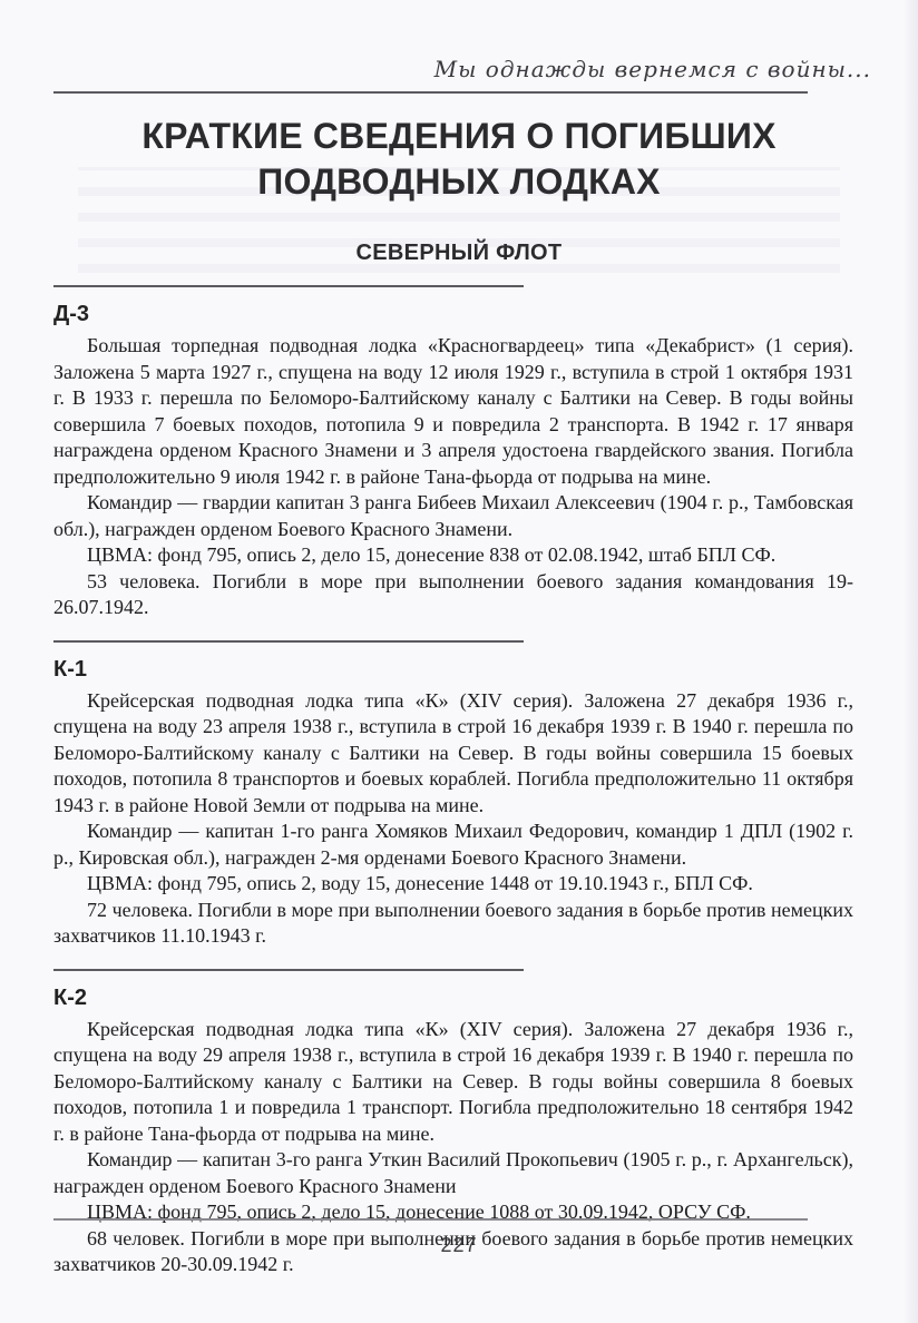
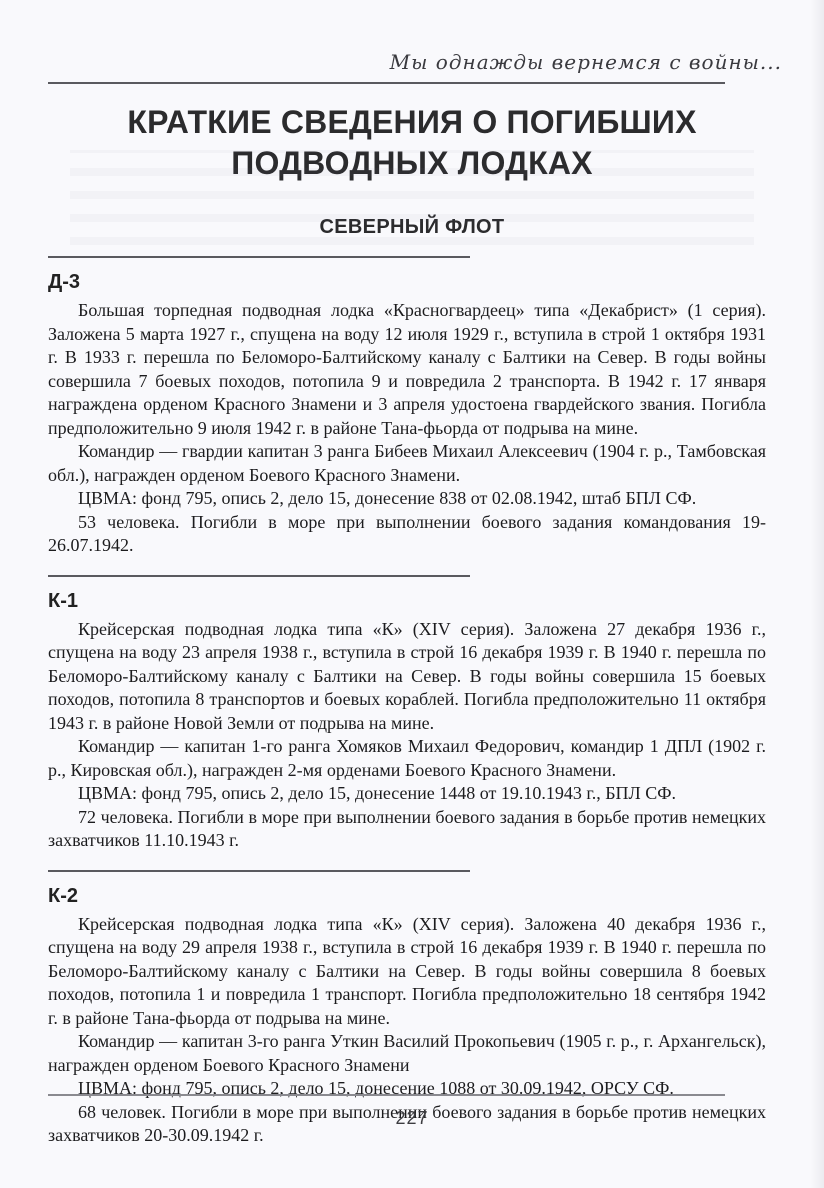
  Мы однажды вернемся с войны...
  КРАТКИЕ СВЕДЕНИЯ О ПОГИБШИХ
  Д-3
  Большая торпедная подводная лодка «Красногвардеец» типа «Декабрист» (1 серия). Заложена 5 марта 1927 г., спущена на воду 12 июля 1929 г., вступила в строй 1 октября 1931 г. В 1933 г. перешла по Беломоро-Балтийскому каналу с Балтики на Север. В годы войны совершила 7 боевых походов, потопила 9 и повредила 2 транспорта. В 1942 г. 17 января награждена орденом Красного Знамени и 3 апреля удостоена гвардейского звания. Погибла предположительно 9 июля 1942 г. в районе Тана-фьорда от подрыва на мине.
  Командир — гвардии капитан 3 ранга Бибеев Михаил Алексеевич (1904 г. р., Тамбовская обл.), награжден орденом Боевого Красного Знамени.
  ЦВМА: фонд 795, опись 2, дело 15, донесение 838 от 02.08.1942, штаб БПЛ СФ.
  53 человека. Погибли в море при выполнении боевого задания командования 19-26.07.1942.
  К-1
  Крейсерская подводная лодка типа «К» (XIV серия). Заложена 27 декабря 1936 г., спущена на воду 23 апреля 1938 г., вступила в строй 16 декабря 1939 г. В 1940 г. перешла по Беломоро-Балтийскому каналу с Балтики на Север. В годы войны совершила 15 боевых походов, потопила 8 транспортов и боевых кораблей. Погибла предположительно 11 октября 1943 г. в районе Новой Земли от подрыва на мине.
  Командир — капитан 1-го ранга Хомяков Михаил Федорович, командир 1 ДПЛ (1902 г. р., Кировская обл.), награжден 2-мя орденами Боевого Красного Знамени.
- ЦВМА: фонд 795, опись 2, воду 15, донесение 1448 от 19.10.1943 г., БПЛ СФ.
+ ЦВМА: фонд 795, опись 2, дело 15, донесение 1448 от 19.10.1943 г., БПЛ СФ.
  72 человека. Погибли в море при выполнении боевого задания в борьбе против немецких захватчиков 11.10.1943 г.
  К-2
- Крейсерская подводная лодка типа «К» (XIV серия). Заложена 27 декабря 1936 г., спущена на воду 29 апреля 1938 г., вступила в строй 16 декабря 1939 г. В 1940 г. перешла по Беломоро-Балтийскому каналу с Балтики на Север. В годы войны совершила 8 боевых походов, потопила 1 и повредила 1 транспорт. Погибла предположительно 18 сентября 1942 г. в районе Тана-фьорда от подрыва на мине.
+ Крейсерская подводная лодка типа «К» (XIV серия). Заложена 40 декабря 1936 г., спущена на воду 29 апреля 1938 г., вступила в строй 16 декабря 1939 г. В 1940 г. перешла по Беломоро-Балтийскому каналу с Балтики на Север. В годы войны совершила 8 боевых походов, потопила 1 и повредила 1 транспорт. Погибла предположительно 18 сентября 1942 г. в районе Тана-фьорда от подрыва на мине.
  Командир — капитан 3-го ранга Уткин Василий Прокопьевич (1905 г. р., г. Архангельск), награжден орденом Боевого Красного Знамени
  ЦВМА: фонд 795, опись 2, дело 15, донесение 1088 от 30.09.1942, ОРСУ СФ.
  68 человек. Погибли в море при выполнении боевого задания в борьбе против немецких захватчиков 20-30.09.1942 г.
  227
